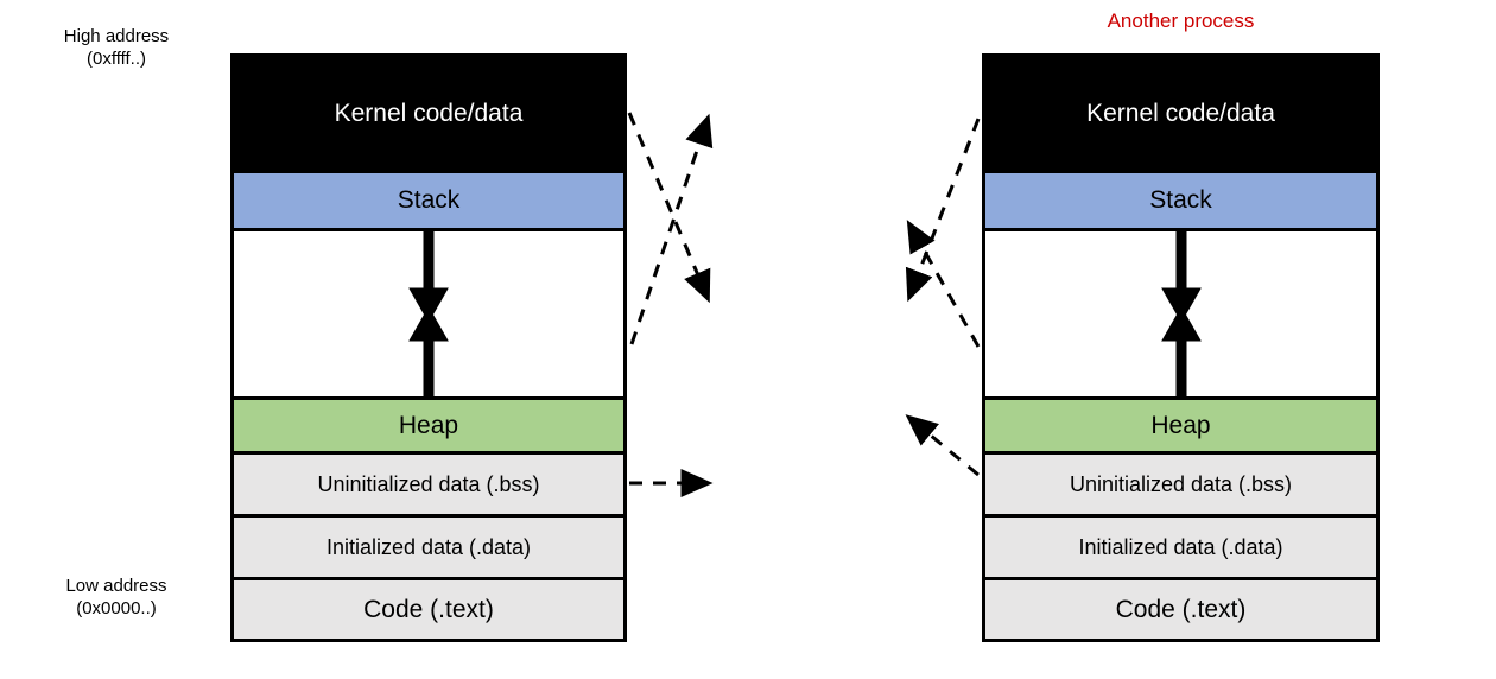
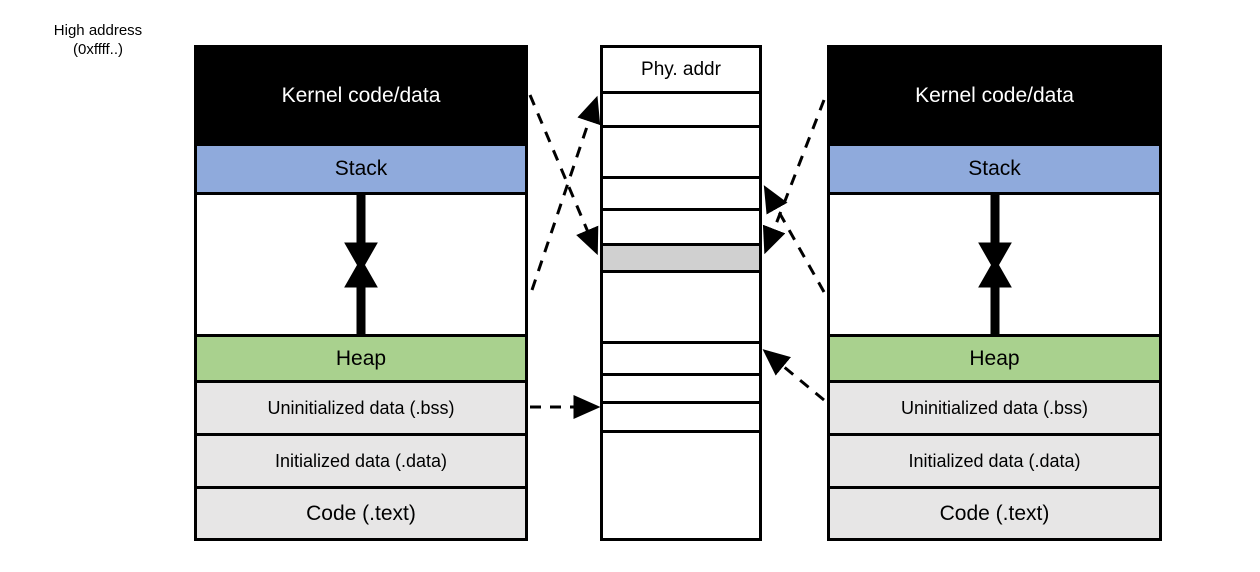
  High address
  (0xffff..)
- Low address
- (0x0000..)
- Another process
  Kernel code/data
  Stack
  Heap
  Uninitialized data (.bss)
  Initialized data (.data)
  Code (.text)
+ Phy. addr
  Kernel code/data
  Stack
  Heap
  Uninitialized data (.bss)
  Initialized data (.data)
  Code (.text)
